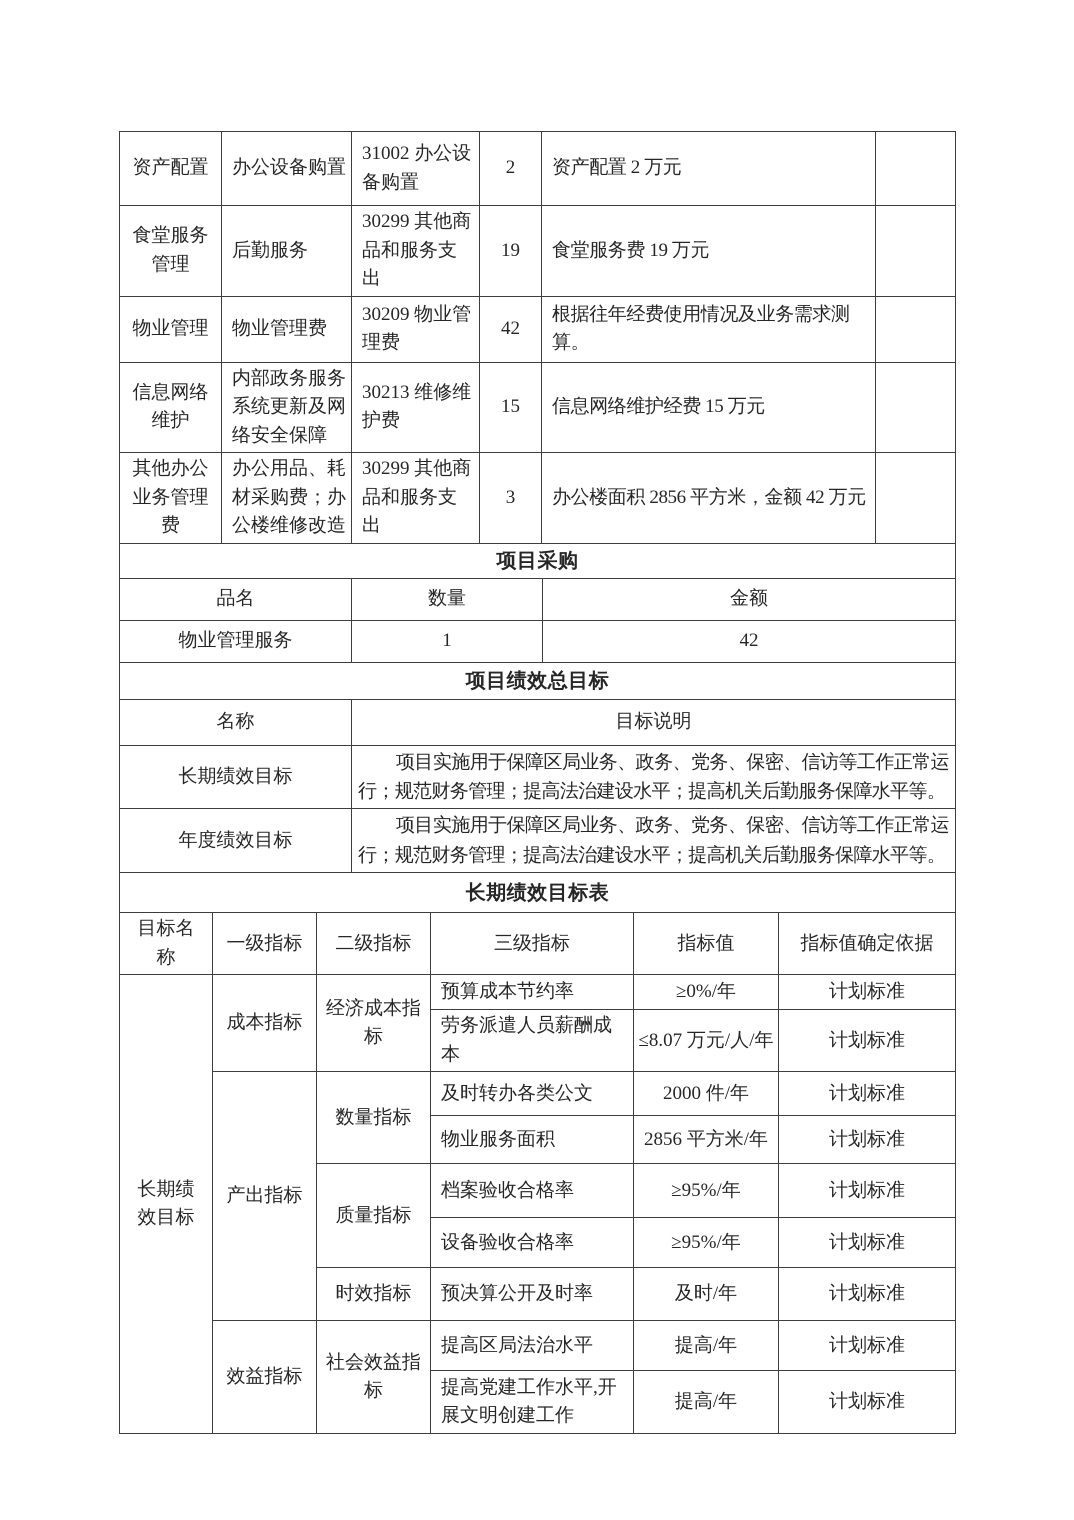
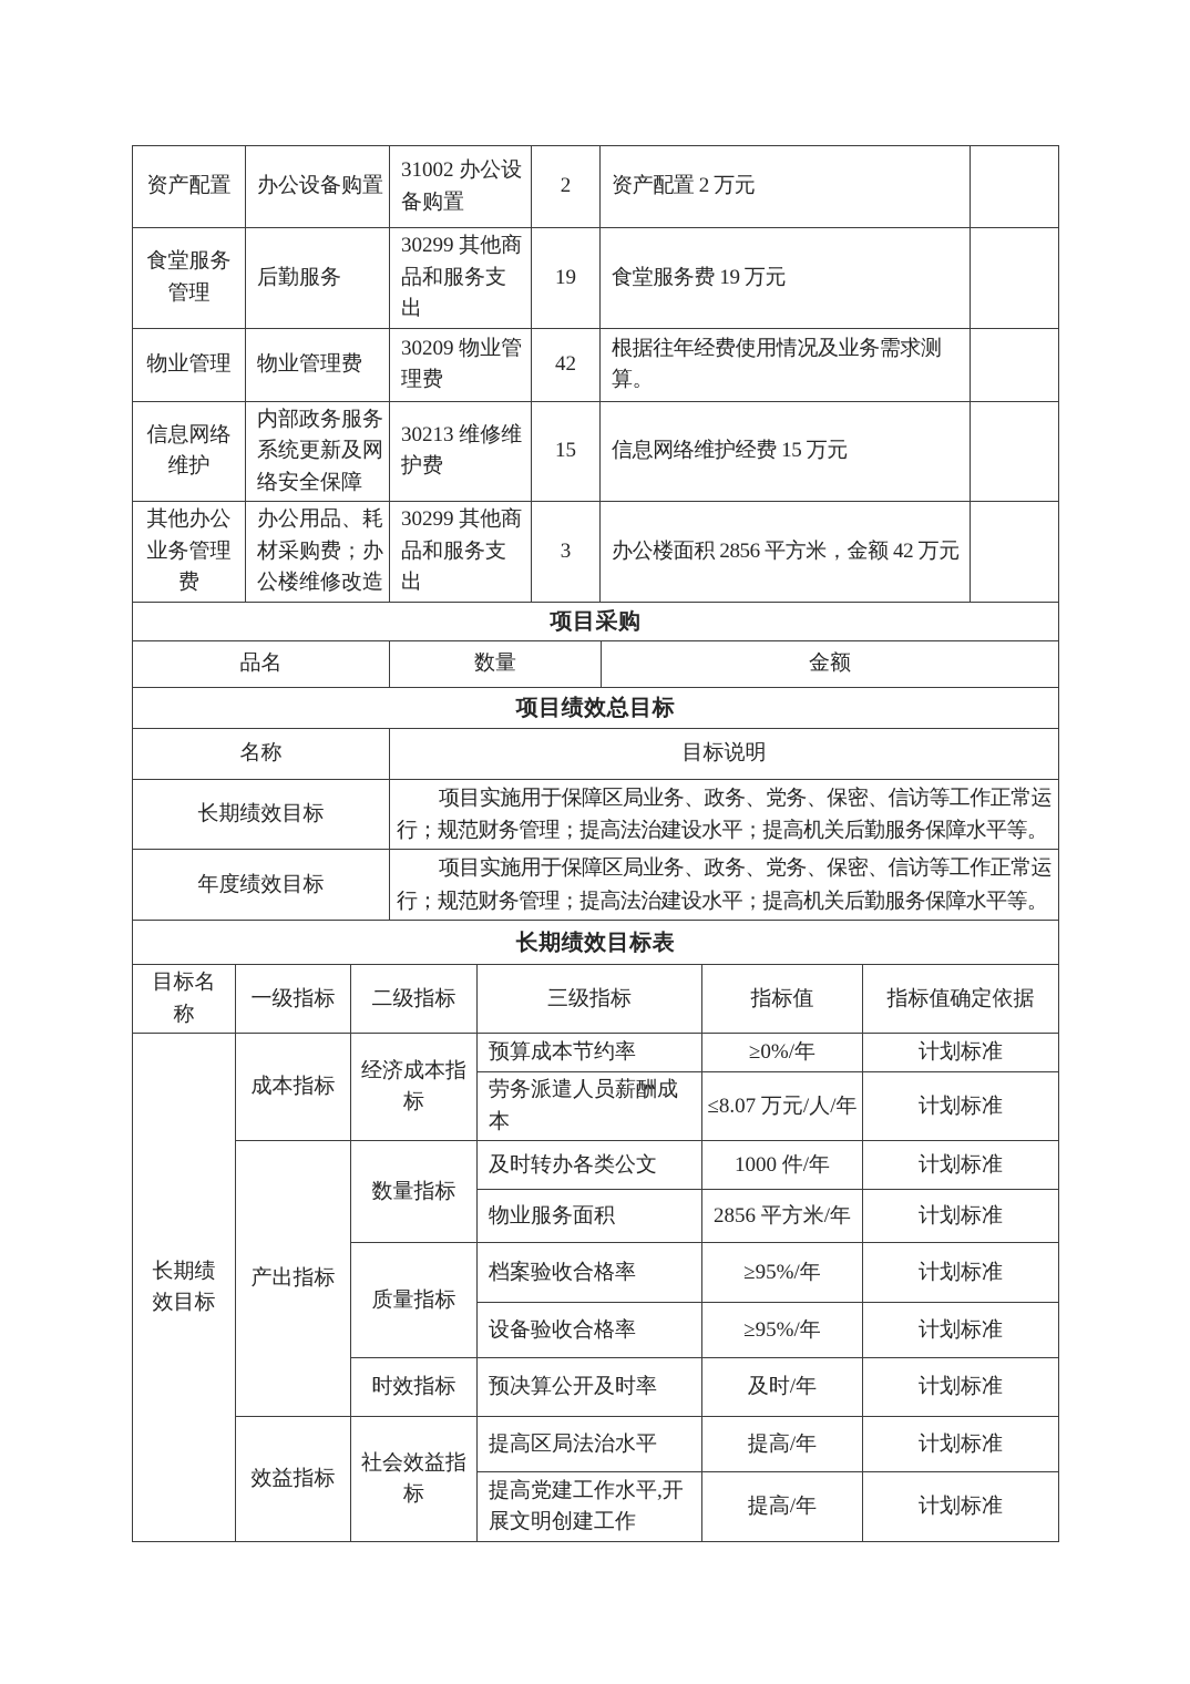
  资产配置	办公设备购置	31002 办公设备购置	2	资产配置 2 万元
  食堂服务管理	后勤服务	30299 其他商品和服务支出	19	食堂服务费 19 万元
  物业管理	物业管理费	30209 物业管理费	42	根据往年经费使用情况及业务需求测算。
  信息网络维护	内部政务服务系统更新及网络安全保障	30213 维修维护费	15	信息网络维护经费 15 万元
  其他办公业务管理费	办公用品、耗材采购费；办公楼维修改造	30299 其他商品和服务支出	3	办公楼面积 2856 平方米，金额 42 万元
  项目采购
  品名	数量	金额
- 物业管理服务	1	42
  项目绩效总目标
  名称	目标说明
  长期绩效目标	项目实施用于保障区局业务、政务、党务、保密、信访等工作正常运行；规范财务管理；提高法治建设水平；提高机关后勤服务保障水平等。
  年度绩效目标	项目实施用于保障区局业务、政务、党务、保密、信访等工作正常运行；规范财务管理；提高法治建设水平；提高机关后勤服务保障水平等。
  长期绩效目标表
  目标名称	一级指标	二级指标	三级指标	指标值	指标值确定依据
  长期绩效目标	成本指标	经济成本指标	预算成本节约率	≥0%/年	计划标准
  劳务派遣人员薪酬成本	≤8.07 万元/人/年	计划标准
- 产出指标	数量指标	及时转办各类公文	2000 件/年	计划标准
+ 产出指标	数量指标	及时转办各类公文	1000 件/年	计划标准
  物业服务面积	2856 平方米/年	计划标准
  质量指标	档案验收合格率	≥95%/年	计划标准
  设备验收合格率	≥95%/年	计划标准
  时效指标	预决算公开及时率	及时/年	计划标准
  效益指标	社会效益指标	提高区局法治水平	提高/年	计划标准
  提高党建工作水平,开展文明创建工作	提高/年	计划标准
